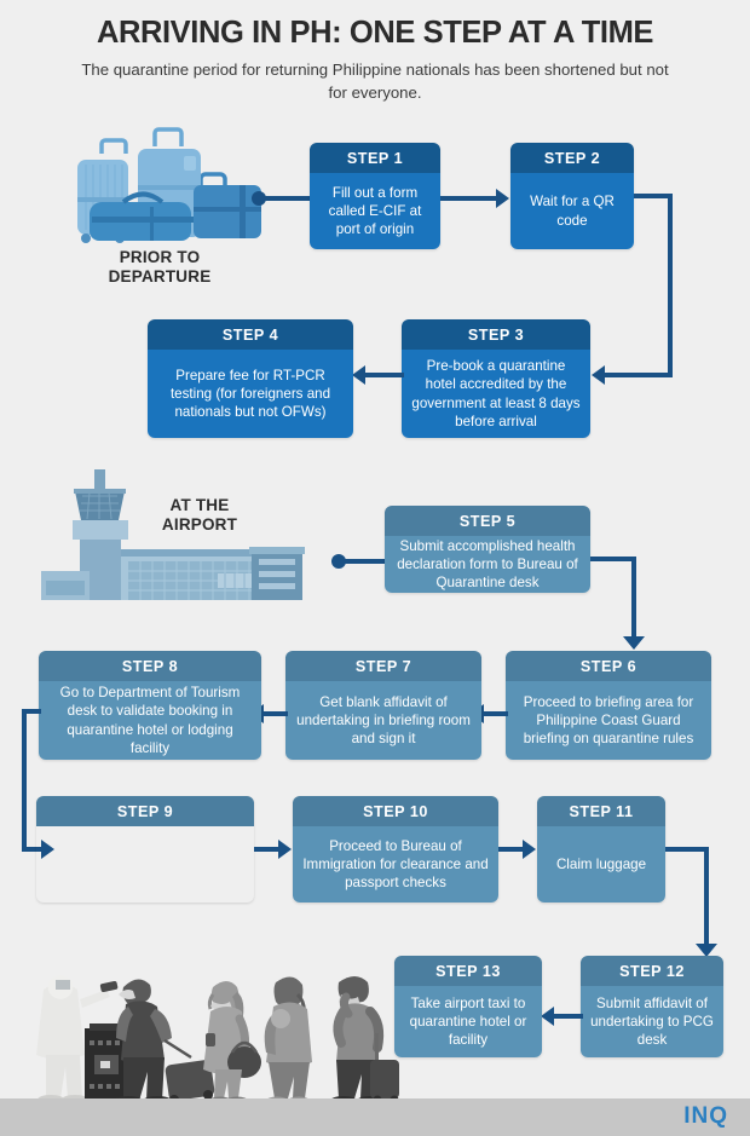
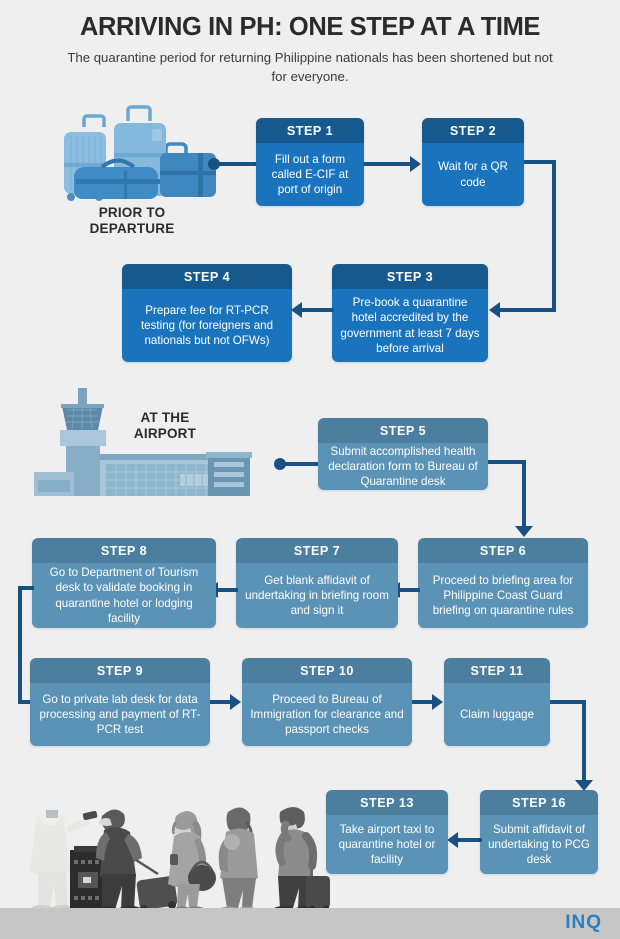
  ARRIVING IN PH: ONE STEP AT A TIME
  The quarantine period for returning Philippine nationals has been shortened but not for everyone.
  PRIOR TO
  DEPARTURE
  STEP 1
  Fill out a form called E-CIF at port of origin
  STEP 2
  Wait for a QR code
  STEP 3
- Pre-book a quarantine hotel accredited by the government at least 8 days before arrival
+ Pre-book a quarantine hotel accredited by the government at least 7 days before arrival
  STEP 4
  Prepare fee for RT-PCR testing (for foreigners and nationals but not OFWs)
  AT THE
  AIRPORT
  STEP 5
  Submit accomplished health declaration form to Bureau of Quarantine desk
  STEP 6
  Proceed to briefing area for Philippine Coast Guard briefing on quarantine rules
  STEP 7
  Get blank affidavit of undertaking in briefing room and sign it
  STEP 8
  Go to Department of Tourism desk to validate booking in quarantine hotel or lodging facility
  STEP 9
+ Go to private lab desk for data processing and payment of RT-PCR test
  STEP 10
  Proceed to Bureau of Immigration for clearance and passport checks
  STEP 11
  Claim luggage
- STEP 12
+ STEP 16
  Submit affidavit of undertaking to PCG desk
  STEP 13
  Take airport taxi to quarantine hotel or facility
  INQ
